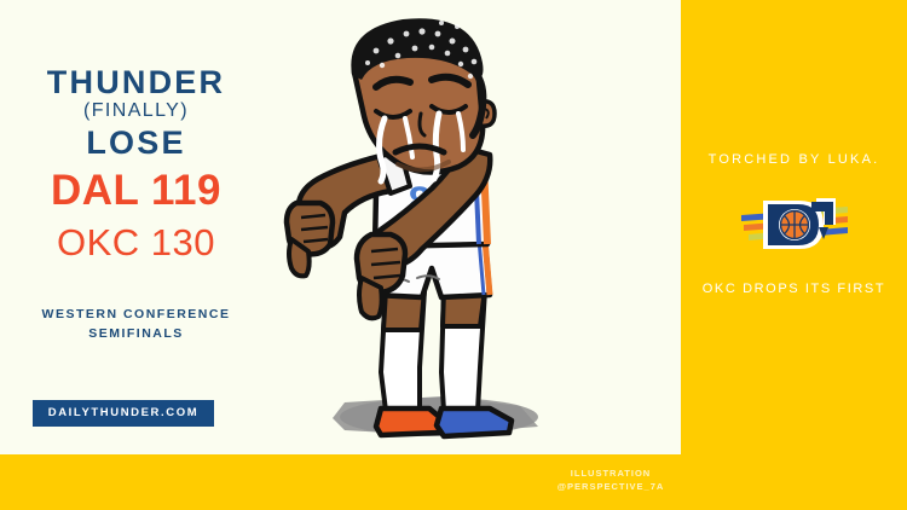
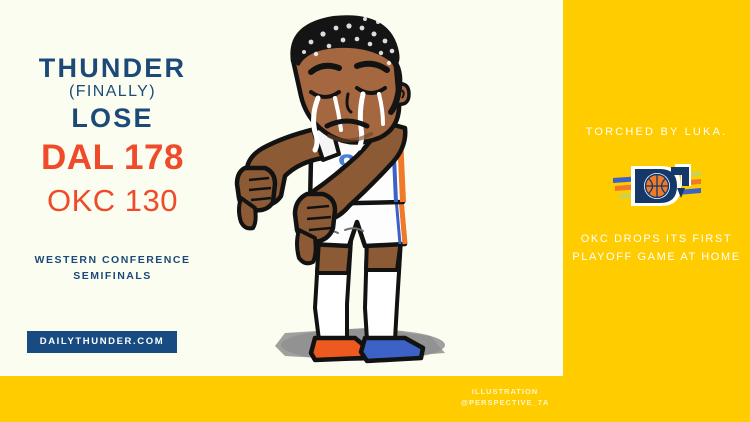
  THUNDER
  (FINALLY)
  LOSE
- DAL 119
+ DAL 178
  OKC 130
  WESTERN CONFERENCE
  SEMIFINALS
  DAILYTHUNDER.COM
  TORCHED BY LUKA.
  OKC DROPS ITS FIRST
+ PLAYOFF GAME AT HOME
  ILLUSTRATION
  @PERSPECTIVE_7A
